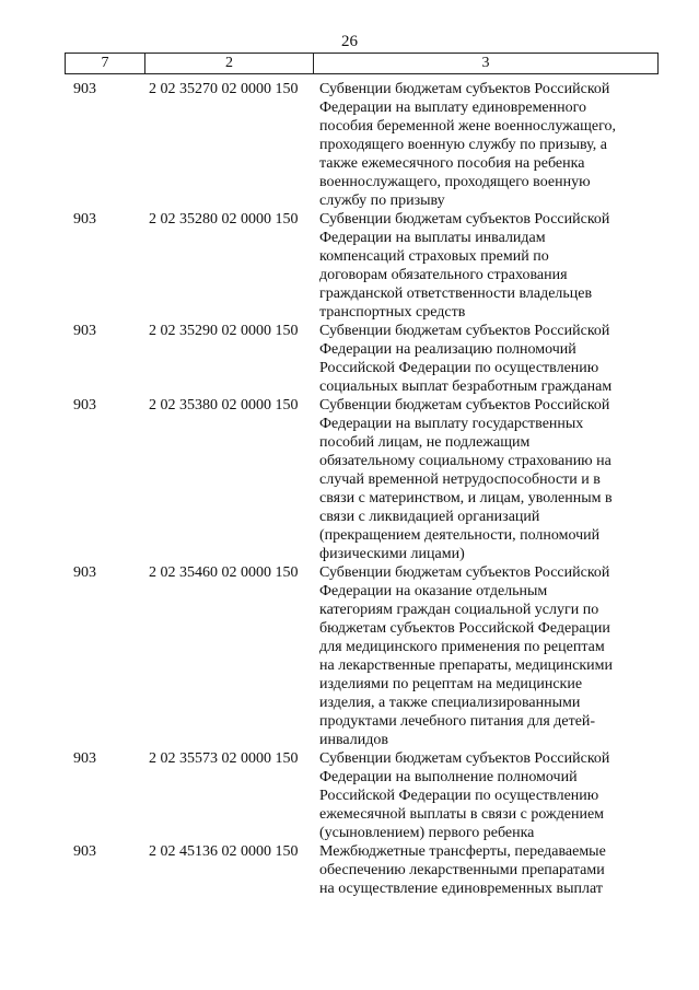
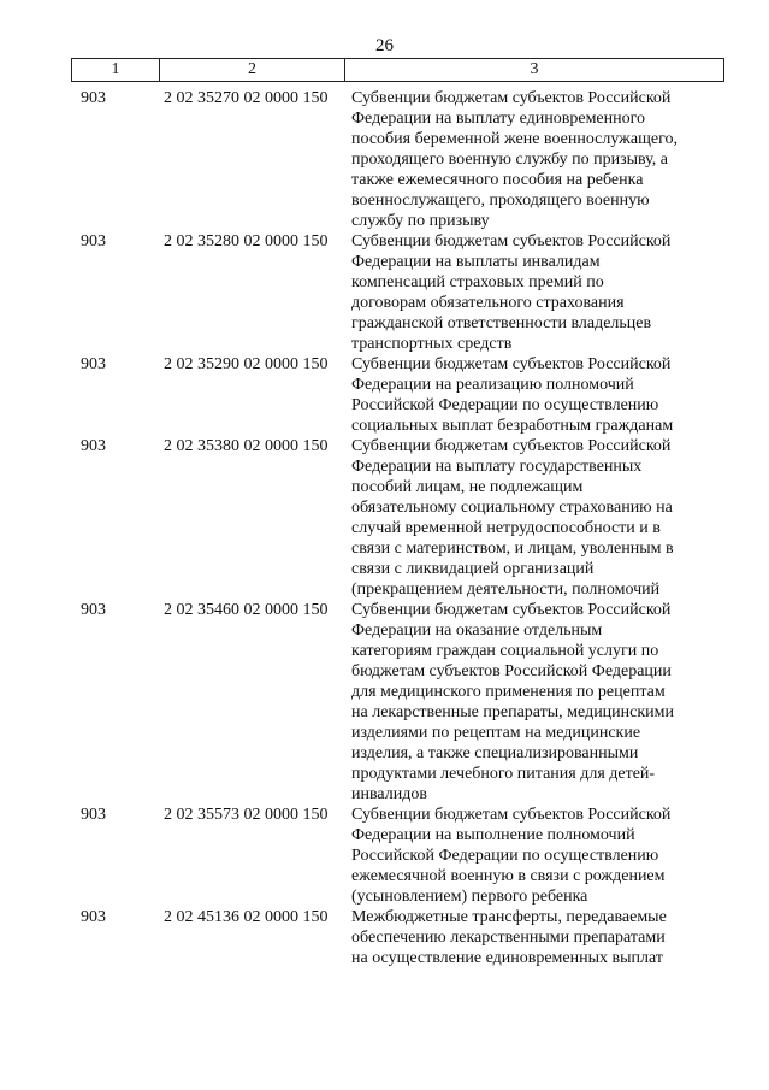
  26
- 7
+ 1
  2
  3
  903
  2 02 35270 02 0000 150
  Субвенции бюджетам субъектов Российской
  Федерации на выплату единовременного
  пособия беременной жене военнослужащего,
  проходящего военную службу по призыву, а
  также ежемесячного пособия на ребенка
  военнослужащего, проходящего военную
  службу по призыву
  903
  2 02 35280 02 0000 150
  Субвенции бюджетам субъектов Российской
  Федерации на выплаты инвалидам
  компенсаций страховых премий по
  договорам обязательного страхования
  гражданской ответственности владельцев
  транспортных средств
  903
  2 02 35290 02 0000 150
  Субвенции бюджетам субъектов Российской
  Федерации на реализацию полномочий
  Российской Федерации по осуществлению
  социальных выплат безработным гражданам
  903
  2 02 35380 02 0000 150
  Субвенции бюджетам субъектов Российской
  Федерации на выплату государственных
  пособий лицам, не подлежащим
  обязательному социальному страхованию на
  случай временной нетрудоспособности и в
  связи с материнством, и лицам, уволенным в
  связи с ликвидацией организаций
  (прекращением деятельности, полномочий
- физическими лицами)
  903
  2 02 35460 02 0000 150
  Субвенции бюджетам субъектов Российской
  Федерации на оказание отдельным
  категориям граждан социальной услуги по
  бюджетам субъектов Российской Федерации
  для медицинского применения по рецептам
  на лекарственные препараты, медицинскими
  изделиями по рецептам на медицинские
  изделия, а также специализированными
  продуктами лечебного питания для детей-
  инвалидов
  903
  2 02 35573 02 0000 150
  Субвенции бюджетам субъектов Российской
  Федерации на выполнение полномочий
  Российской Федерации по осуществлению
- ежемесячной выплаты в связи с рождением
+ ежемесячной военную в связи с рождением
  (усыновлением) первого ребенка
  903
  2 02 45136 02 0000 150
  Межбюджетные трансферты, передаваемые
  обеспечению лекарственными препаратами
  на осуществление единовременных выплат
